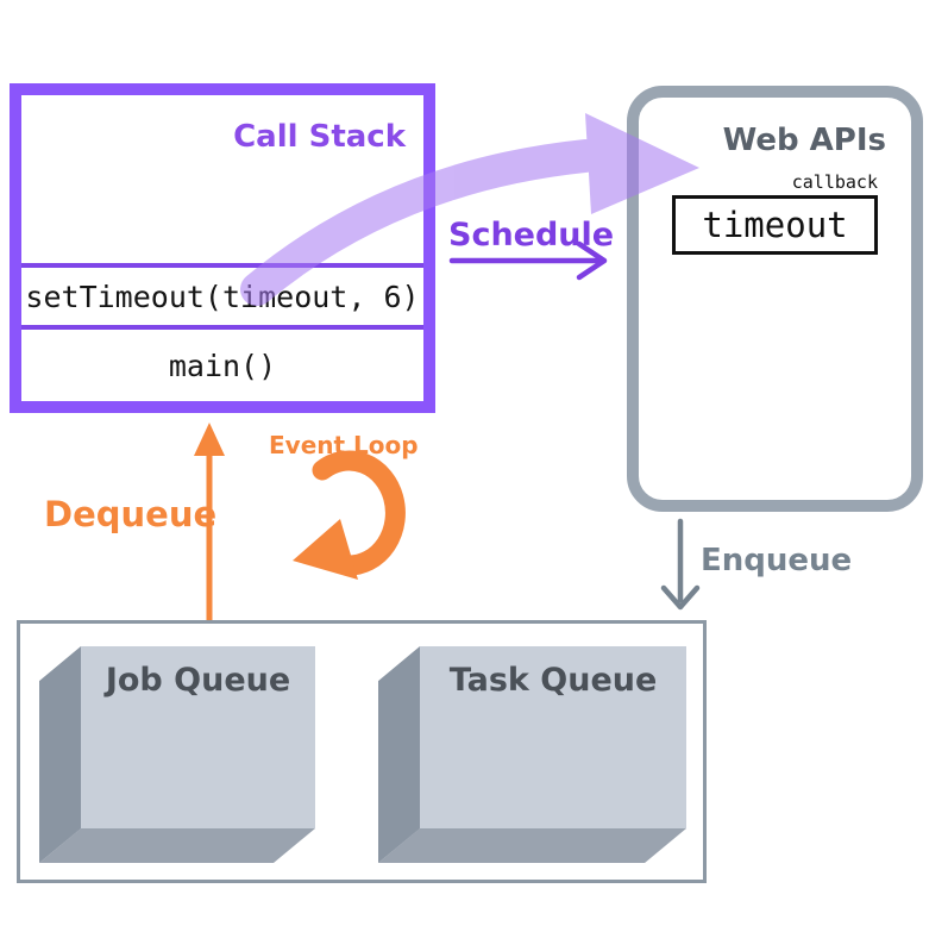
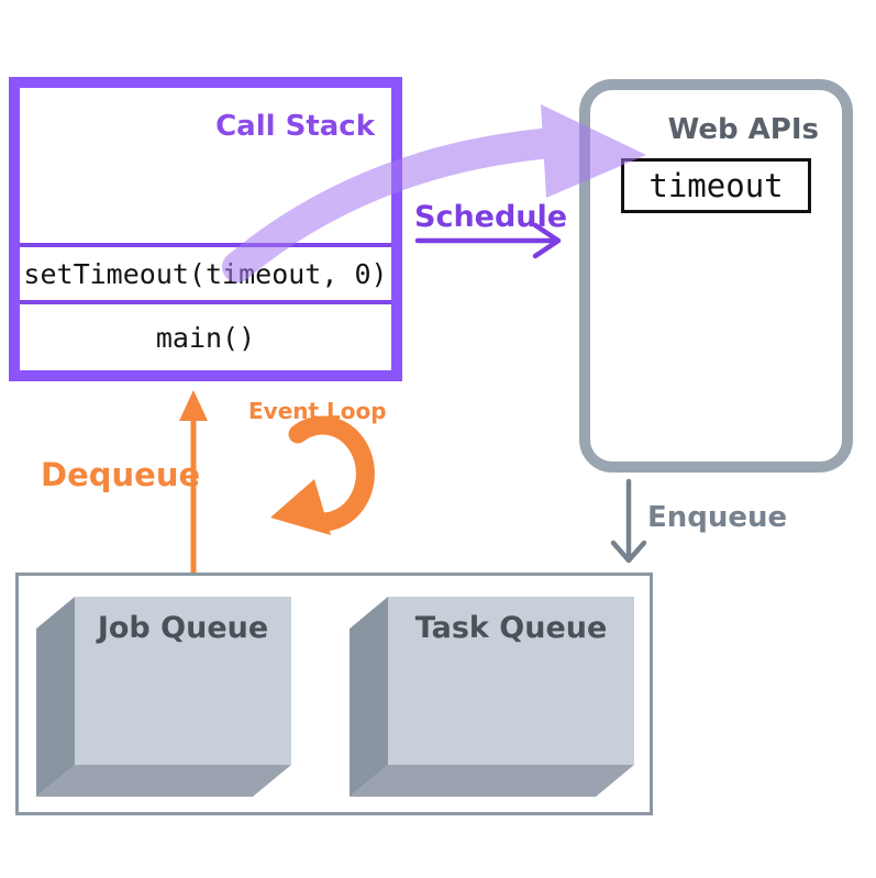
  Call Stack
- setTimeout(timeout, 6)
+ setTimeout(timeout, 0)
  main()
  Web APIs
- callback
  timeout
  Job Queue
  Task Queue
  Schedule
  Enqueue
  Dequeue
  Event Loop
